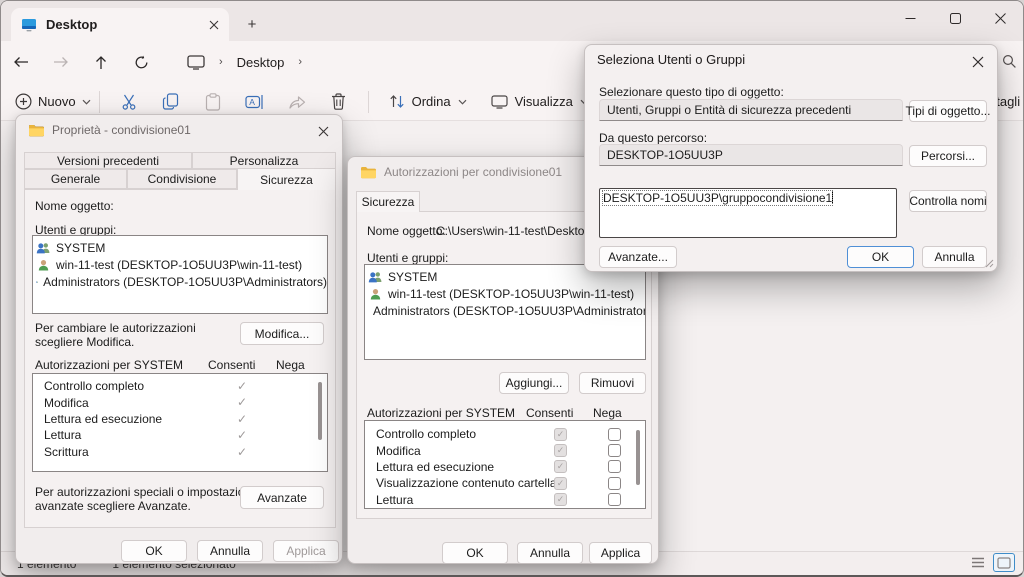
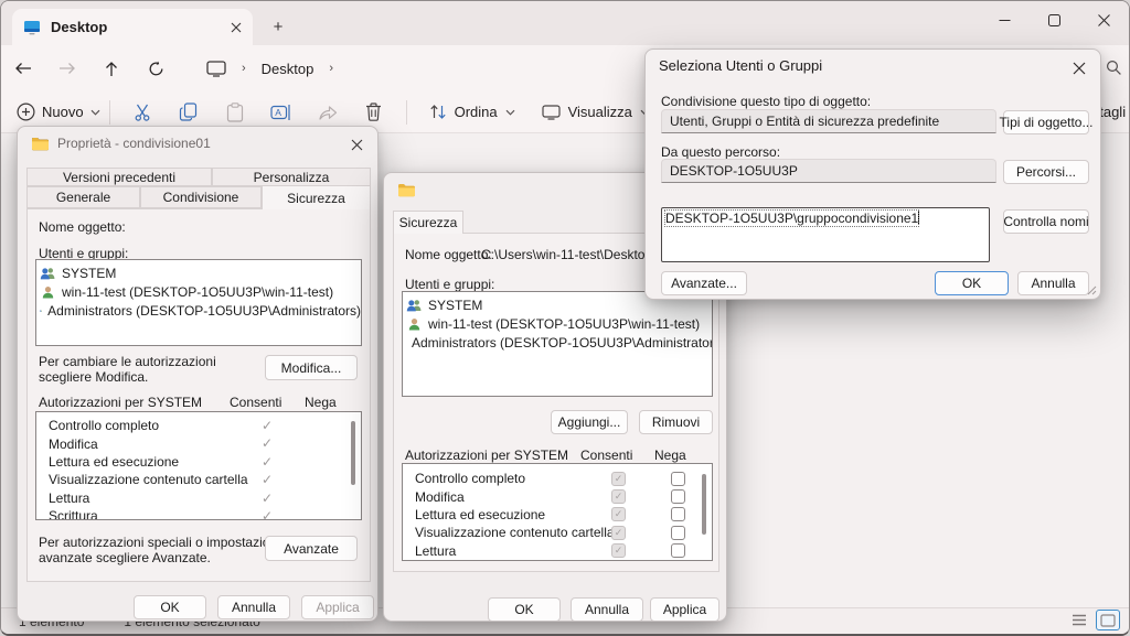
  Desktop
  +
  ›
  Desktop
  ›
  Nuovo
  A
  Ordina
  Visualizza
  Proprietà - condivisione01
  Versioni precedenti
  Personalizza
  Generale
  Condivisione
  Sicurezza
  Nome oggetto:
  Utenti e gruppi:
  SYSTEM
  win-11-test (DESKTOP-1O5UU3P\win-11-test)
  Administrators (DESKTOP-1O5UU3P\Administrators)
  Per cambiare le autorizzazioni
  scegliere Modifica.
  Modifica...
  Autorizzazioni per SYSTEM
  Consenti
  Nega
  Controllo completo
  Modifica
  Lettura ed esecuzione
+ Visualizzazione contenuto cartella
  Lettura
  Scrittura
  Per autorizzazioni speciali o impostazi
  avanzate scegliere Avanzate.
  Avanzate
  OK
  Annulla
  Applica
- Autorizzazioni per condivisione01
  Sicurezza
  Nome oggetto:
  Utenti e gruppi:
  SYSTEM
  win-11-test (DESKTOP-1O5UU3P\win-11-test)
  Administrators (DESKTOP-1O5UU3P\Administrator
  Aggiungi...
  Rimuovi
  Autorizzazioni per SYSTEM
  Consenti
  Nega
  Controllo completo
  Modifica
  Lettura ed esecuzione
  Visualizzazione contenuto cartell
  Lettura
  OK
  Annulla
  Applica
  Seleziona Utenti o Gruppi
- Selezionare questo tipo di oggetto:
+ Condivisione questo tipo di oggetto:
- Utenti, Gruppi o Entità di sicurezza precedenti
+ Utenti, Gruppi o Entità di sicurezza predefinite
  Tipi di oggetto...
  Da questo percorso:
  DESKTOP-1O5UU3P
  Percorsi...
  DESKTOP-1O5UU3P\gruppocondivisione1
  Controlla nomi
  Avanzate...
  OK
  Annulla
